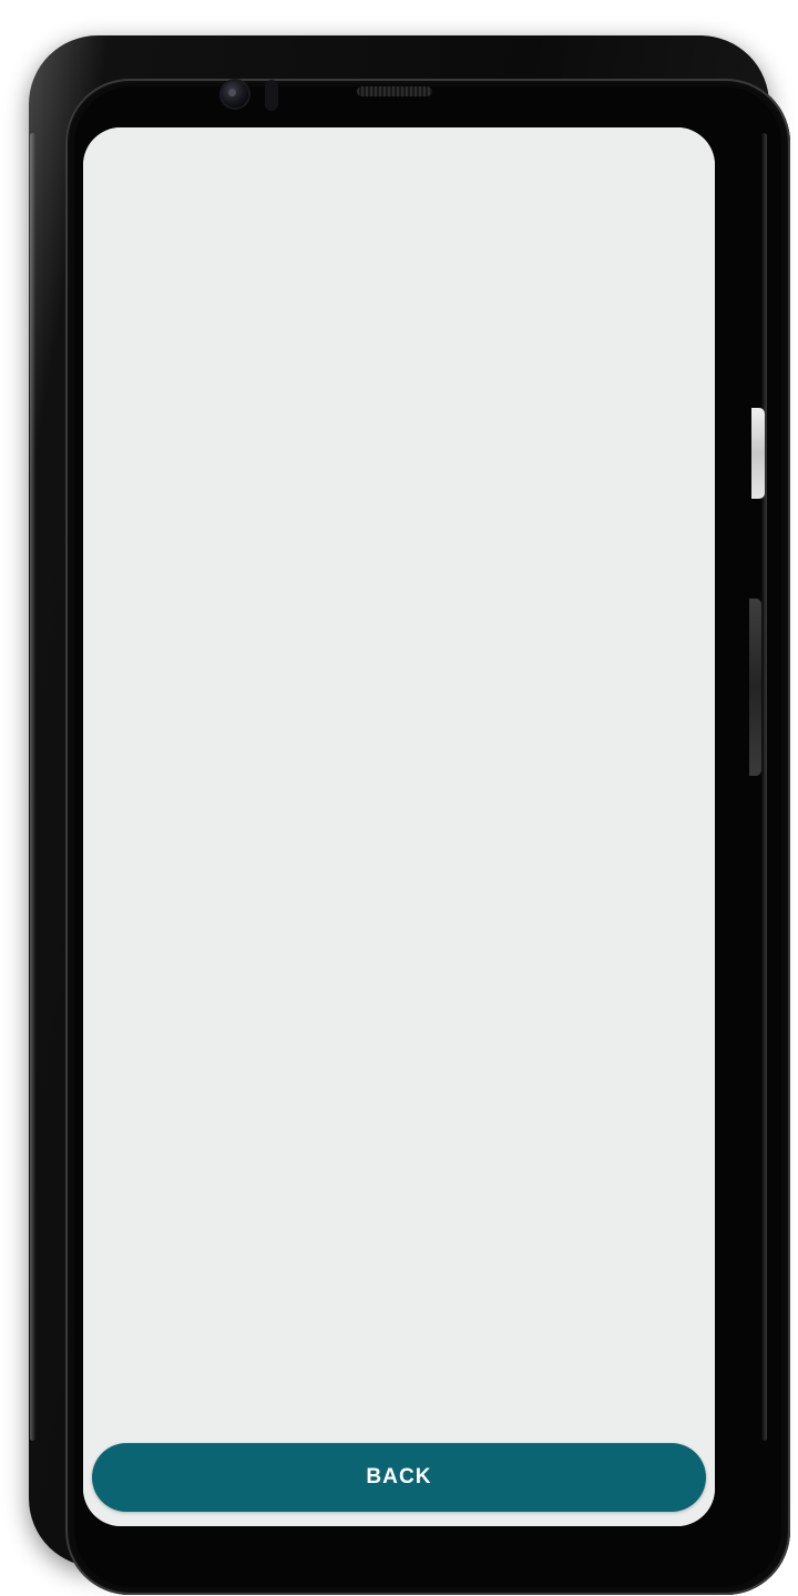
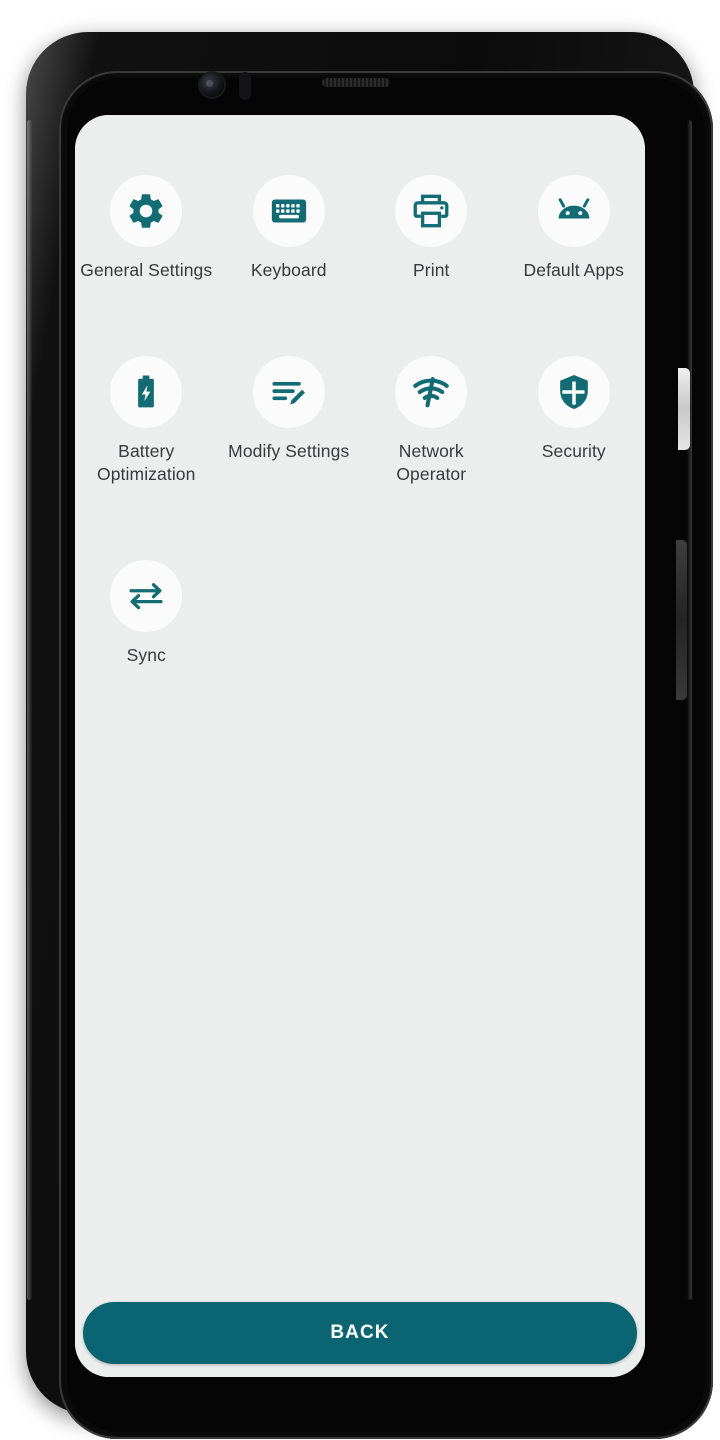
+ General Settings
+ Keyboard
+ Print
+ Default Apps
+ Battery Optimization
+ Modify Settings
+ Network Operator
+ Security
+ Sync
  BACK
